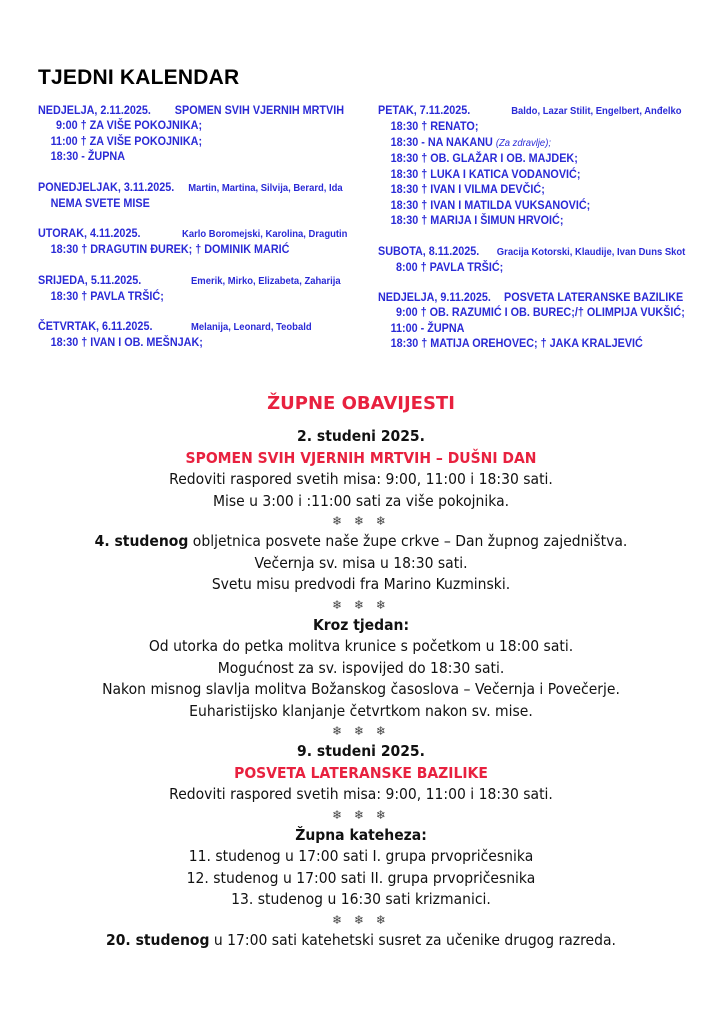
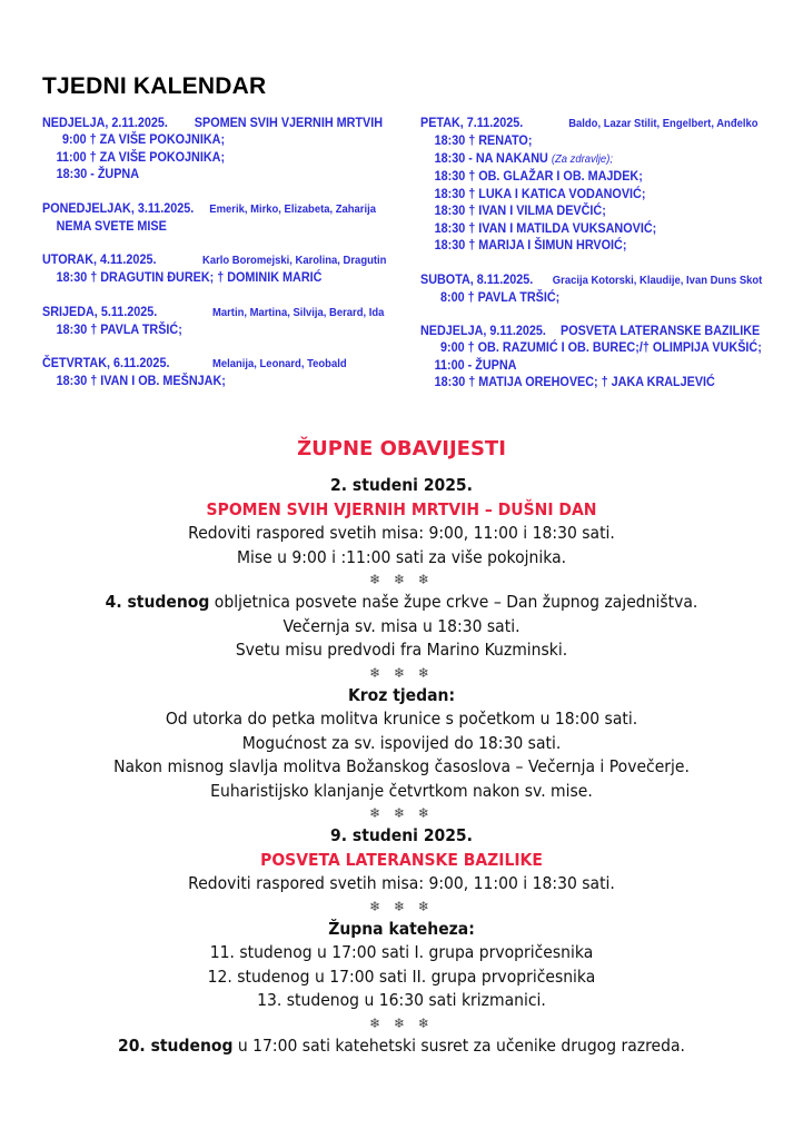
  TJEDNI KALENDAR
  NEDJELJA, 2.11.2025. SPOMEN SVIH VJERNIH MRTVIH
  9:00 † ZA VIŠE POKOJNIKA;
  11:00 † ZA VIŠE POKOJNIKA;
  18:30 - ŽUPNA
- PONEDJELJAK, 3.11.2025. Martin, Martina, Silvija, Berard, Ida
+ PONEDJELJAK, 3.11.2025. Emerik, Mirko, Elizabeta, Zaharija
  NEMA SVETE MISE
  UTORAK, 4.11.2025. Karlo Boromejski, Karolina, Dragutin
  18:30 † DRAGUTIN ĐUREK; † DOMINIK MARIĆ
- SRIJEDA, 5.11.2025. Emerik, Mirko, Elizabeta, Zaharija
+ SRIJEDA, 5.11.2025. Martin, Martina, Silvija, Berard, Ida
  18:30 † PAVLA TRŠIĆ;
  ČETVRTAK, 6.11.2025. Melanija, Leonard, Teobald
  18:30 † IVAN I OB. MEŠNJAK;
  PETAK, 7.11.2025. Baldo, Lazar Stilit, Engelbert, Anđelko
  18:30 † RENATO;
  18:30 - NA NAKANU (Za zdravlje);
  18:30 † OB. GLAŽAR I OB. MAJDEK;
  18:30 † LUKA I KATICA VODANOVIĆ;
  18:30 † IVAN I VILMA DEVČIĆ;
  18:30 † IVAN I MATILDA VUKSANOVIĆ;
  18:30 † MARIJA I ŠIMUN HRVOIĆ;
  SUBOTA, 8.11.2025. Gracija Kotorski, Klaudije, Ivan Duns Skot
  8:00 † PAVLA TRŠIĆ;
  NEDJELJA, 9.11.2025. POSVETA LATERANSKE BAZILIKE
  9:00 † OB. RAZUMIĆ I OB. BUREC;/† OLIMPIJA VUKŠIĆ;
  11:00 - ŽUPNA
  18:30 † MATIJA OREHOVEC; † JAKA KRALJEVIĆ
  ŽUPNE OBAVIJESTI
  2. studeni 2025.
  SPOMEN SVIH VJERNIH MRTVIH – DUŠNI DAN
  Redoviti raspored svetih misa: 9:00, 11:00 i 18:30 sati.
- Mise u 3:00 i :11:00 sati za više pokojnika.
+ Mise u 9:00 i :11:00 sati za više pokojnika.
  ❄ ❄ ❄
  4. studenog obljetnica posvete naše župe crkve – Dan župnog zajedništva.
  Večernja sv. misa u 18:30 sati.
  Svetu misu predvodi fra Marino Kuzminski.
  ❄ ❄ ❄
  Kroz tjedan:
  Od utorka do petka molitva krunice s početkom u 18:00 sati.
  Mogućnost za sv. ispovijed do 18:30 sati.
  Nakon misnog slavlja molitva Božanskog časoslova – Večernja i Povečerje.
  Euharistijsko klanjanje četvrtkom nakon sv. mise.
  ❄ ❄ ❄
  9. studeni 2025.
  POSVETA LATERANSKE BAZILIKE
  Redoviti raspored svetih misa: 9:00, 11:00 i 18:30 sati.
  ❄ ❄ ❄
  Župna kateheza:
  11. studenog u 17:00 sati I. grupa prvopričesnika
  12. studenog u 17:00 sati II. grupa prvopričesnika
  13. studenog u 16:30 sati krizmanici.
  ❄ ❄ ❄
  20. studenog u 17:00 sati katehetski susret za učenike drugog razreda.
